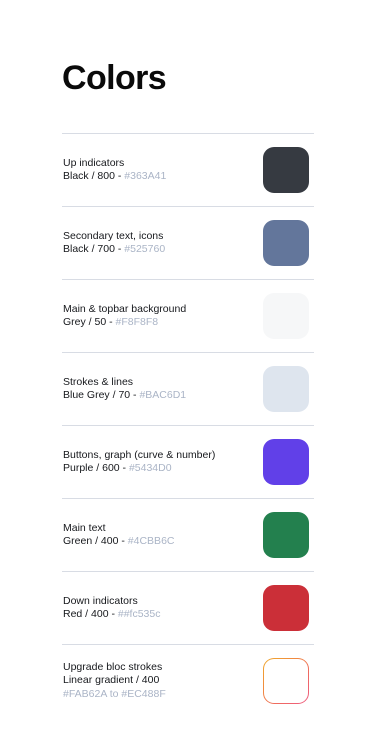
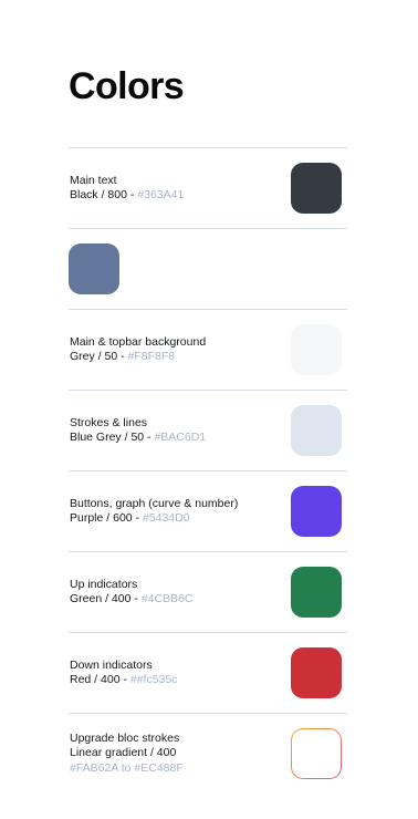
  Colors
- Up indicators
+ Main text
  Black / 800 - #363A41
- Secondary text, icons
- Black / 700 - #525760
  Main & topbar background
  Grey / 50 - #F8F8F8
  Strokes & lines
- Blue Grey / 70 - #BAC6D1
+ Blue Grey / 50 - #BAC6D1
  Buttons, graph (curve & number)
  Purple / 600 - #5434D0
- Main text
+ Up indicators
  Green / 400 - #4CBB6C
  Down indicators
  Red / 400 - ##fc535c
  Upgrade bloc strokes
  Linear gradient / 400
  #FAB62A to #EC488F
